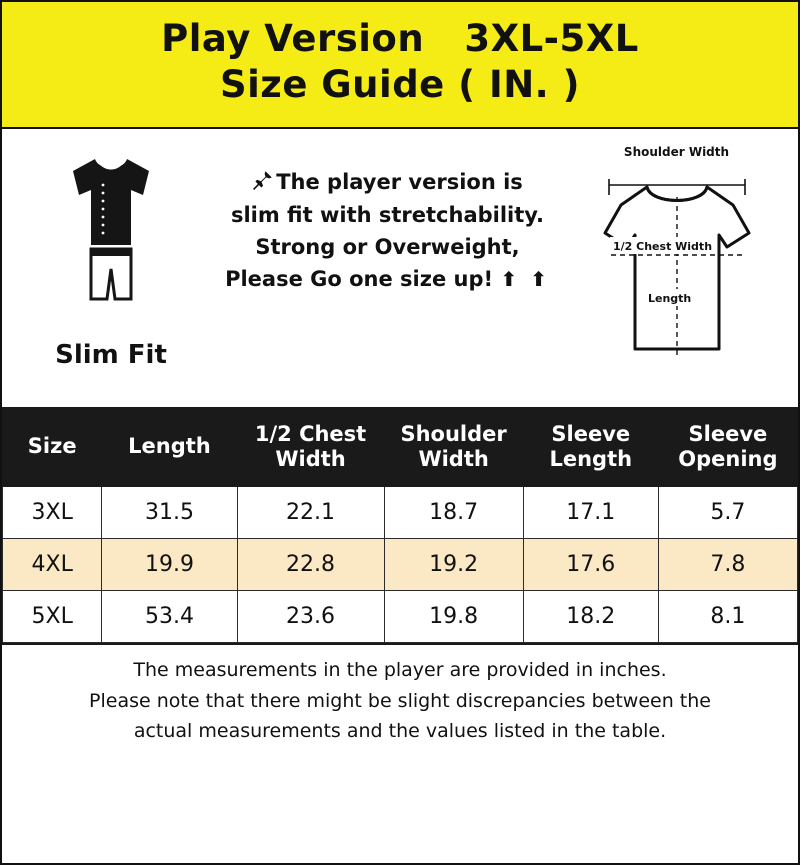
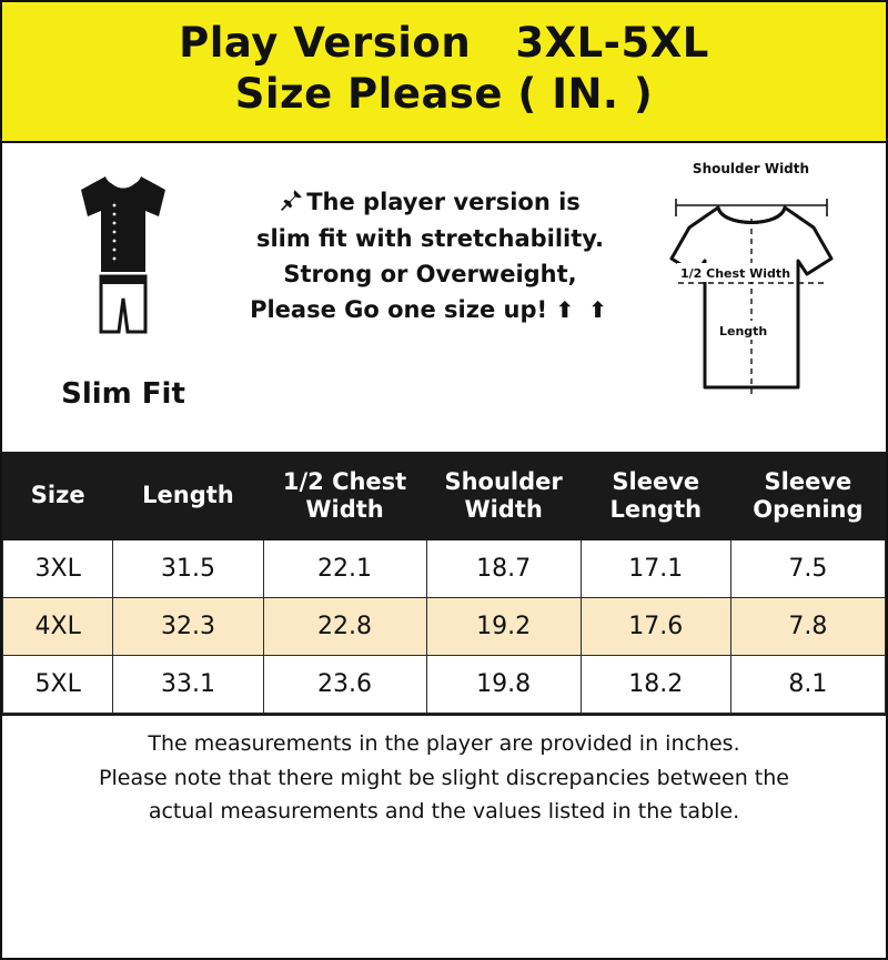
  Play Version 3XL-5XL
- Size Guide ( IN. )
+ Size Please ( IN. )
  Slim Fit
  The player version is
  slim fit with stretchability.
  Strong or Overweight,
  Please Go one size up! ⬆ ⬆
  Shoulder Width
  1/2 Chest Width
  Length
  Size	Length	1/2 Chest Width	Shoulder Width	Sleeve Length	Sleeve Opening
- 3XL	31.5	22.1	18.7	17.1	5.7
+ 3XL	31.5	22.1	18.7	17.1	7.5
- 4XL	19.9	22.8	19.2	17.6	7.8
+ 4XL	32.3	22.8	19.2	17.6	7.8
- 5XL	53.4	23.6	19.8	18.2	8.1
+ 5XL	33.1	23.6	19.8	18.2	8.1
  The measurements in the player are provided in inches.
  Please note that there might be slight discrepancies between the
  actual measurements and the values listed in the table.
